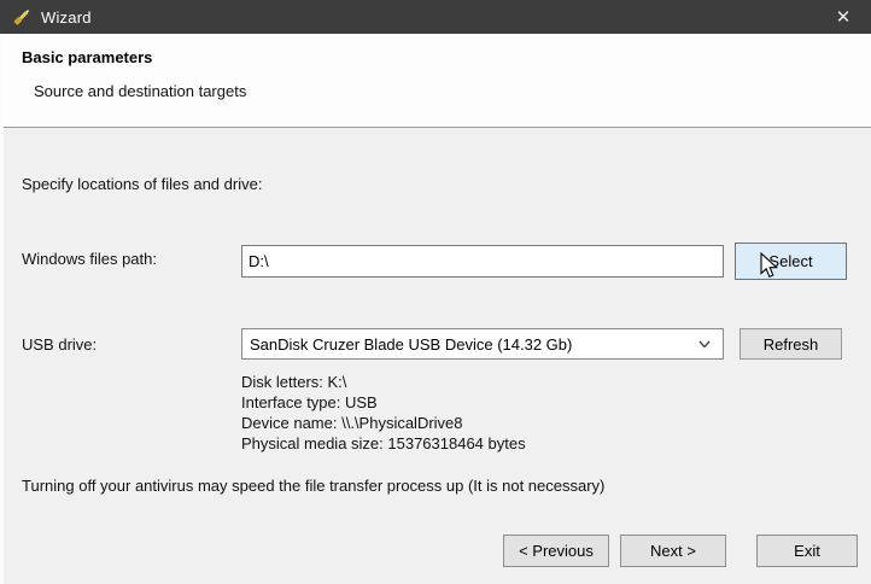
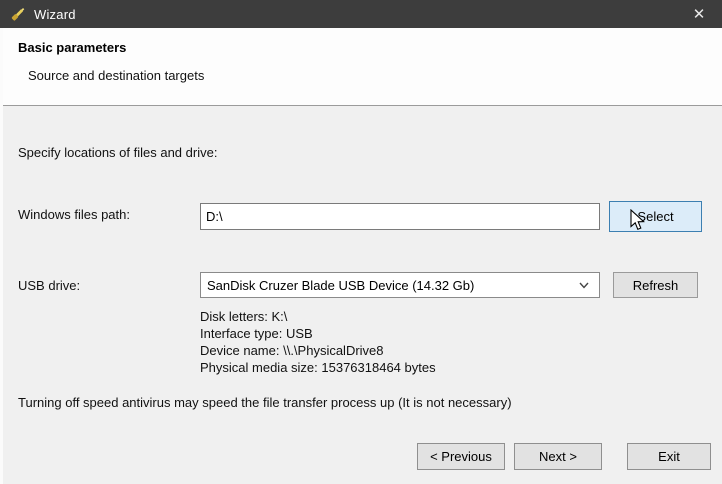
  Wizard
  ✕
  Basic parameters
  Source and destination targets
  Specify locations of files and drive:
  Windows files path:
  D:\
  Select
  USB drive:
  SanDisk Cruzer Blade USB Device (14.32 Gb)
  Refresh
  Disk letters: K:\
  Interface type: USB
  Device name: \\.\PhysicalDrive8
  Physical media size: 15376318464 bytes
- Turning off your antivirus may speed the file transfer process up (It is not necessary)
+ Turning off speed antivirus may speed the file transfer process up (It is not necessary)
  < Previous
  Next >
  Exit
